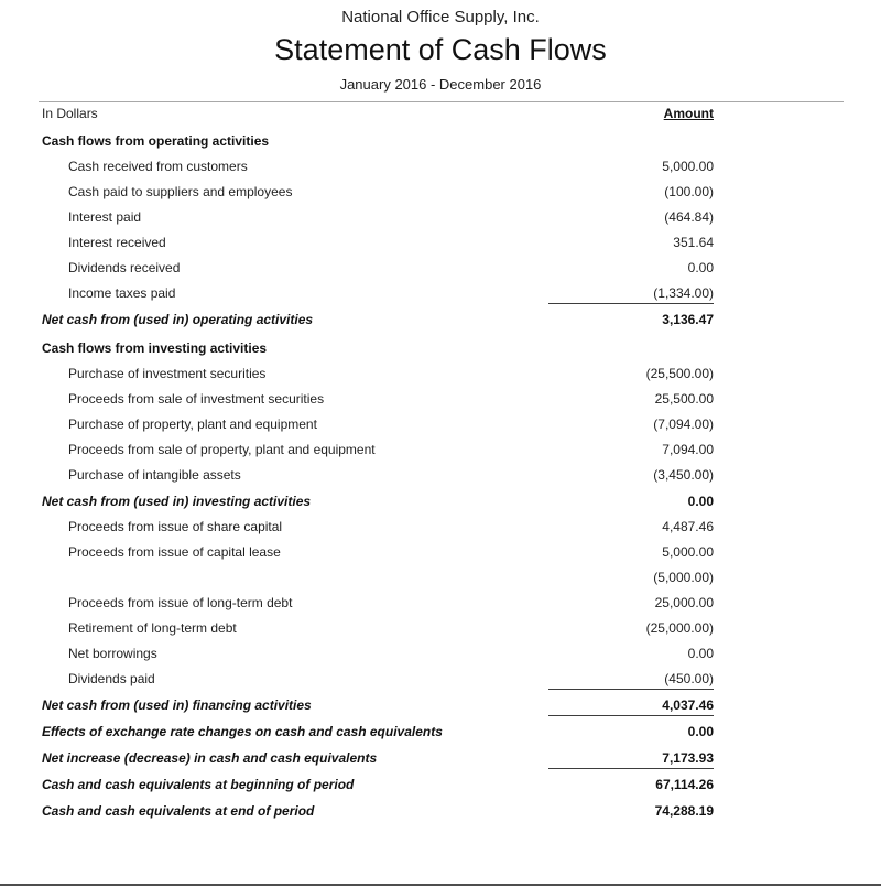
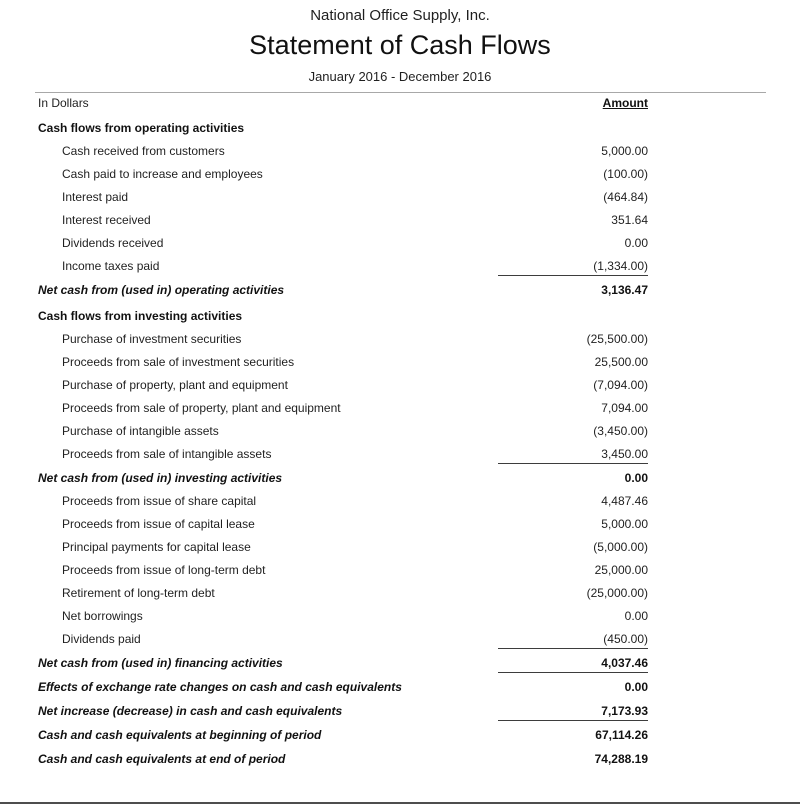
  National Office Supply, Inc.
  Statement of Cash Flows
  January 2016 - December 2016
  In Dollars
  Amount
  Cash flows from operating activities
  Cash received from customers
  5,000.00
- Cash paid to suppliers and employees
+ Cash paid to increase and employees
  (100.00)
  Interest paid
  (464.84)
  Interest received
  351.64
  Dividends received
  0.00
  Income taxes paid
  (1,334.00)
  Net cash from (used in) operating activities
  3,136.47
  Cash flows from investing activities
  Purchase of investment securities
  (25,500.00)
  Proceeds from sale of investment securities
  25,500.00
  Purchase of property, plant and equipment
  (7,094.00)
  Proceeds from sale of property, plant and equipment
  7,094.00
  Purchase of intangible assets
  (3,450.00)
+ Proceeds from sale of intangible assets
+ 3,450.00
  Net cash from (used in) investing activities
  0.00
  Proceeds from issue of share capital
  4,487.46
  Proceeds from issue of capital lease
  5,000.00
+ Principal payments for capital lease
  (5,000.00)
  Proceeds from issue of long-term debt
  25,000.00
  Retirement of long-term debt
  (25,000.00)
  Net borrowings
  0.00
  Dividends paid
  (450.00)
  Net cash from (used in) financing activities
  4,037.46
  Effects of exchange rate changes on cash and cash equivalents
  0.00
  Net increase (decrease) in cash and cash equivalents
  7,173.93
  Cash and cash equivalents at beginning of period
  67,114.26
  Cash and cash equivalents at end of period
  74,288.19
